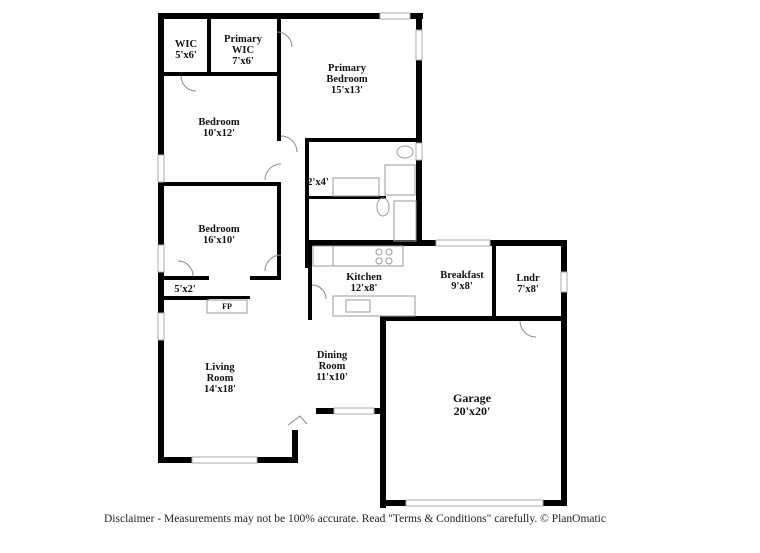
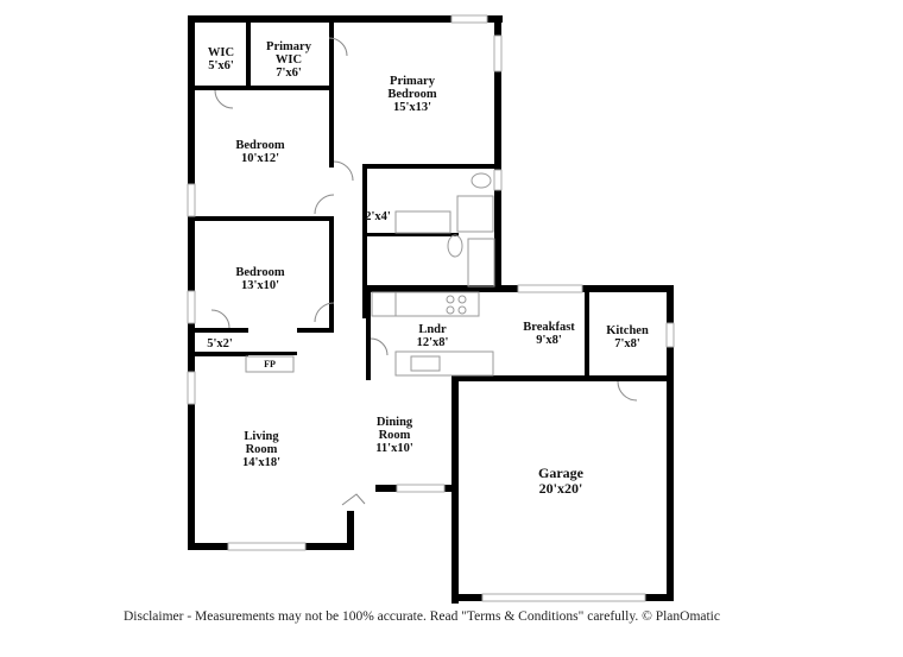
  WIC
  5'x6'
  Primary
  WIC
  7'x6'
  Primary
  Bedroom
  15'x13'
  Bedroom
  10'x12'
  2'x4'
  Bedroom
- 16'x10'
+ 13'x10'
  5'x2'
  FP
- Kitchen
+ Lndr
  12'x8'
  Breakfast
  9'x8'
- Lndr
+ Kitchen
  7'x8'
  Living
  Room
  14'x18'
  Dining
  Room
  11'x10'
  Garage
  20'x20'
  Disclaimer - Measurements may not be 100% accurate. Read "Terms & Conditions" carefully. © PlanOmatic
